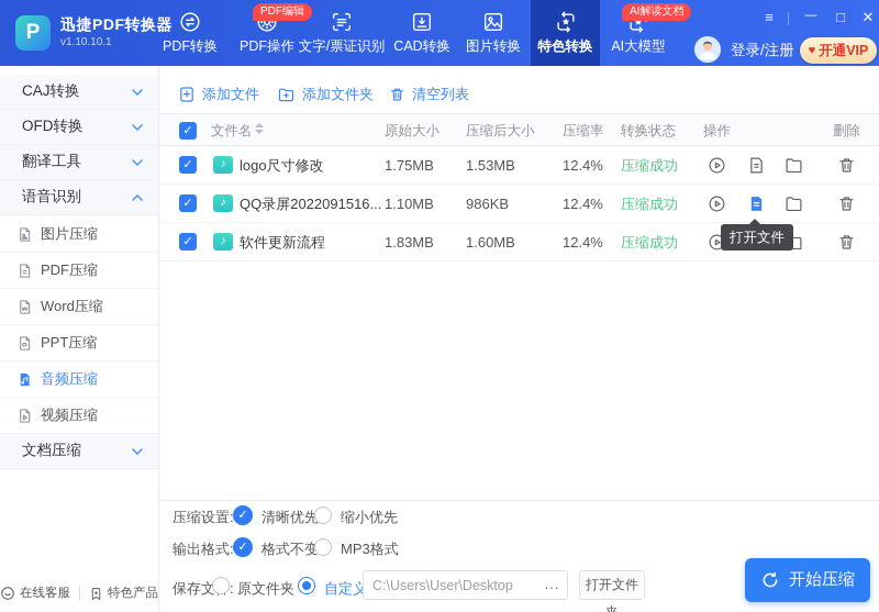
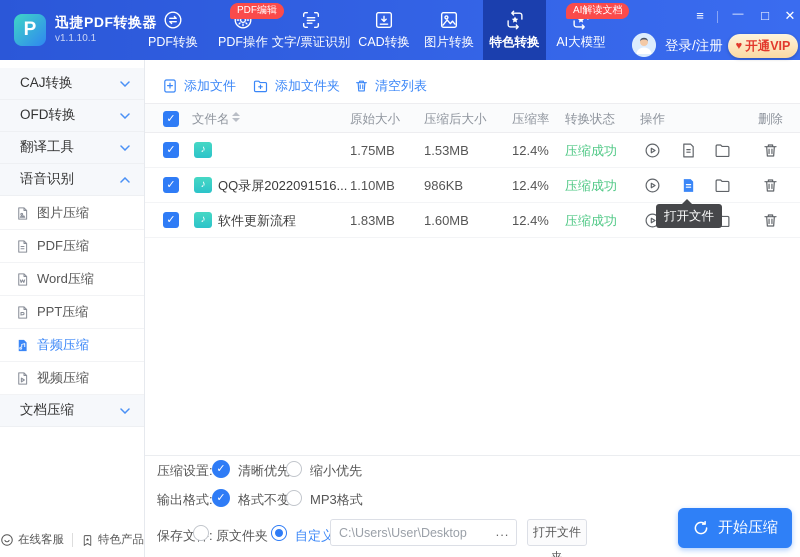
  P
  迅捷PDF转换器
- v1.10.10.1
+ v1.1.10.1
  PDF转换
  PDF操作
  文字/票证识别
  CAD转换
  图片转换
  特色转换
  AI大模型
  PDF编辑
  AI解读文档
  ≡
  —
  □
  ✕
  登录/注册
  ♥
  开通VIP
  CAJ转换
  OFD转换
  翻译工具
  语音识别
  图片压缩
  PDF压缩
  Word压缩
  PPT压缩
  音频压缩
  视频压缩
  文档压缩
  在线客服
  特色产品
  添加文件
  添加文件夹
  清空列表
  ✓
  文件名
  原始大小
  压缩后大小
  压缩率
  转换状态
  操作
  删除
  ✓
  ♪
- logo尺寸修改
  1.75MB
  1.53MB
  12.4%
  压缩成功
  ✓
  ♪
  QQ录屏2022091516...
  1.10MB
  986KB
  12.4%
  压缩成功
  ✓
  ♪
  软件更新流程
  1.83MB
  1.60MB
  12.4%
  压缩成功
  打开文件
  压缩设置:
  ✓
  清晰优先
  缩小优先
  输出格式:
  ✓
  格式不变
  MP3格式
  保存文:
  原文件夹
  自定义
  C:\Users\User\Desktop
  ...
  打开文件
  开始压缩
